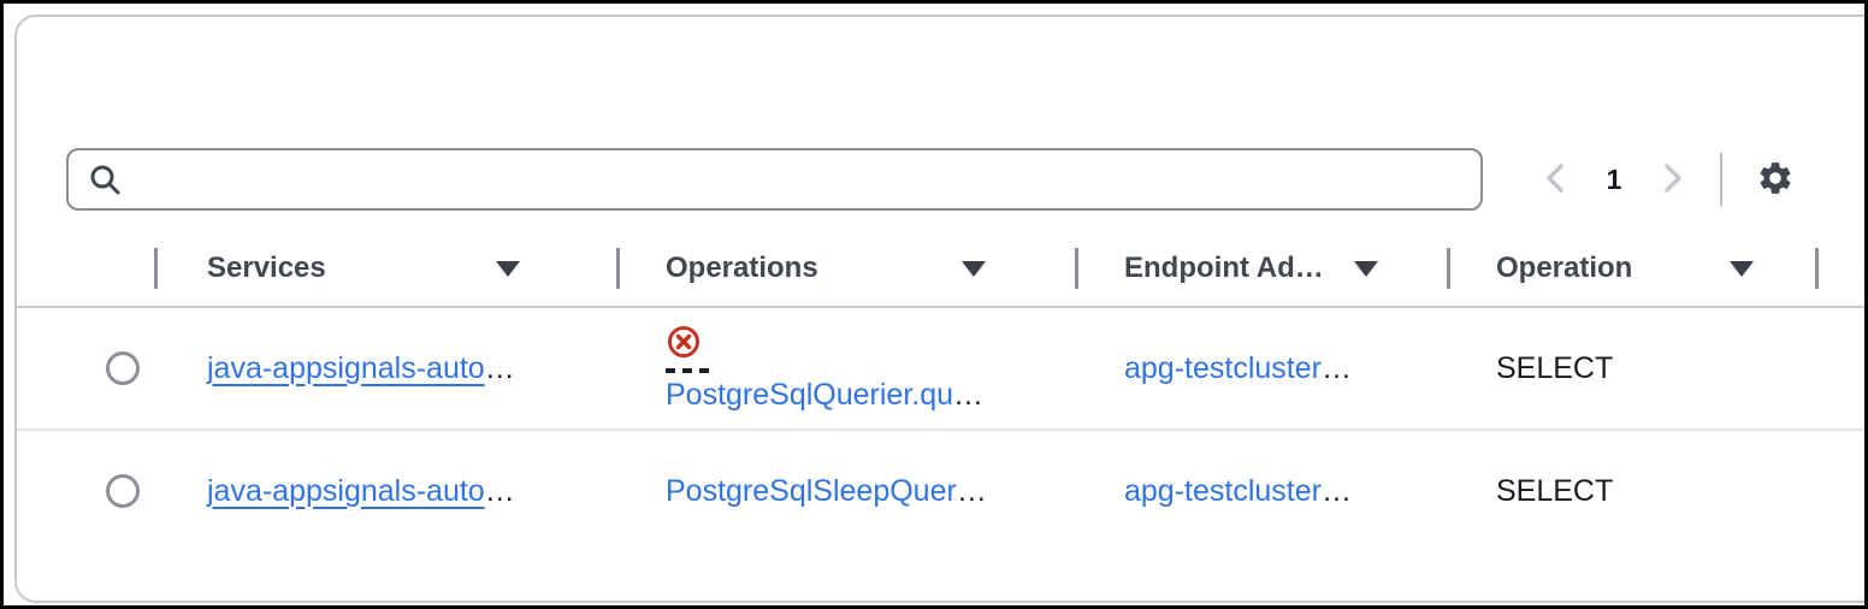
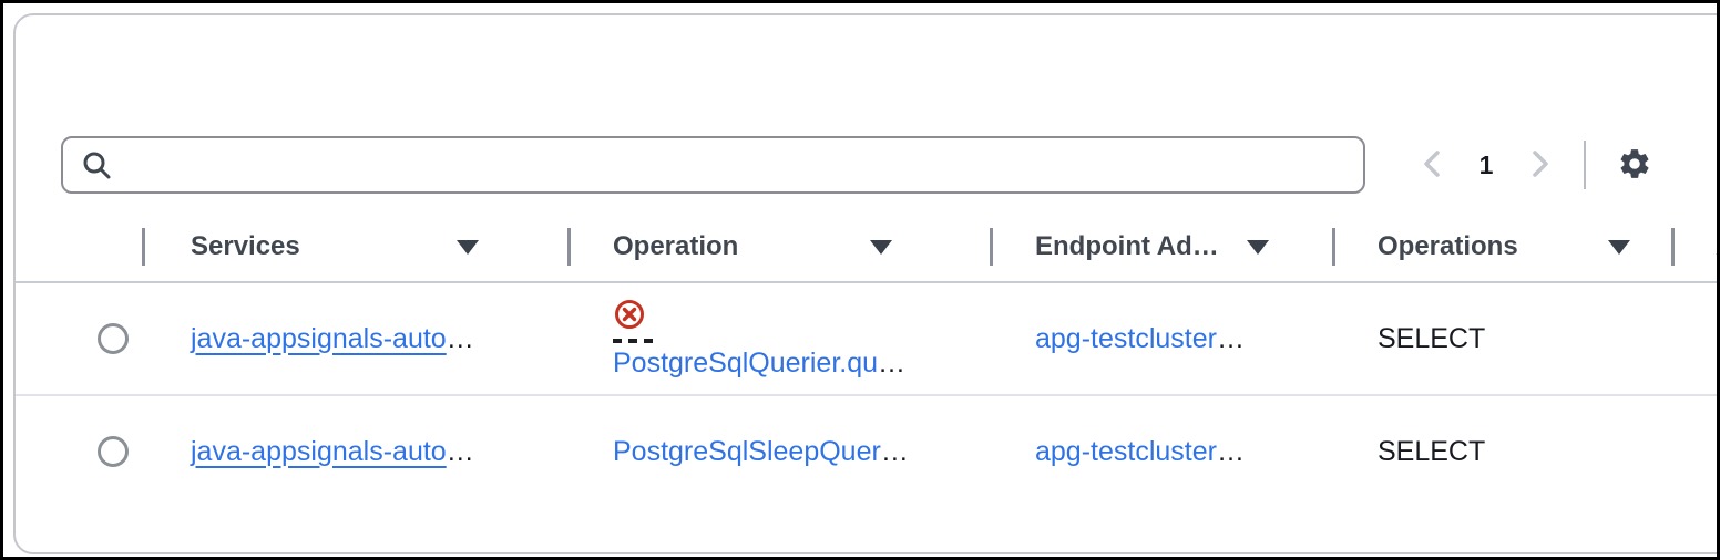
  1
  Services
- Operations
+ Operation
  Endpoint Ad…
- Operation
+ Operations
  java-appsignals-auto
  …
  PostgreSqlQuerier.qu
  …
  apg-testcluster
  …
  SELECT
  java-appsignals-auto
  …
  PostgreSqlSleepQuer
  …
  apg-testcluster
  …
  SELECT
